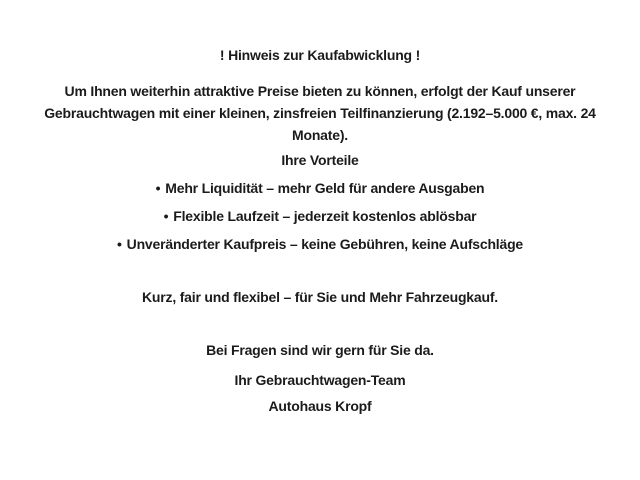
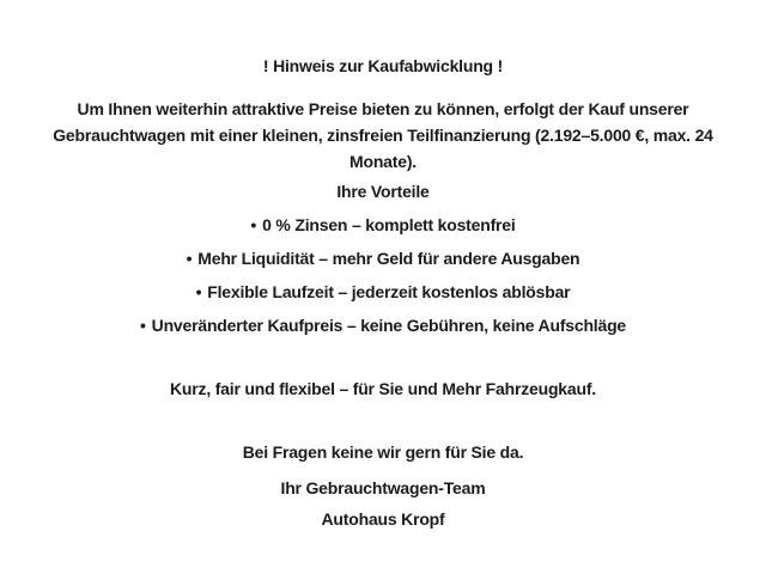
  ! Hinweis zur Kaufabwicklung !
  Um Ihnen weiterhin attraktive Preise bieten zu können, erfolgt der Kauf unserer
  Gebrauchtwagen mit einer kleinen, zinsfreien Teilfinanzierung (2.192–5.000 €, max. 24
  Monate).
  Ihre Vorteile
+ • 0 % Zinsen – komplett kostenfrei
  • Mehr Liquidität – mehr Geld für andere Ausgaben
  • Flexible Laufzeit – jederzeit kostenlos ablösbar
  • Unveränderter Kaufpreis – keine Gebühren, keine Aufschläge
  Kurz, fair und flexibel – für Sie und Mehr Fahrzeugkauf.
- Bei Fragen sind wir gern für Sie da.
+ Bei Fragen keine wir gern für Sie da.
  Ihr Gebrauchtwagen-Team
  Autohaus Kropf
